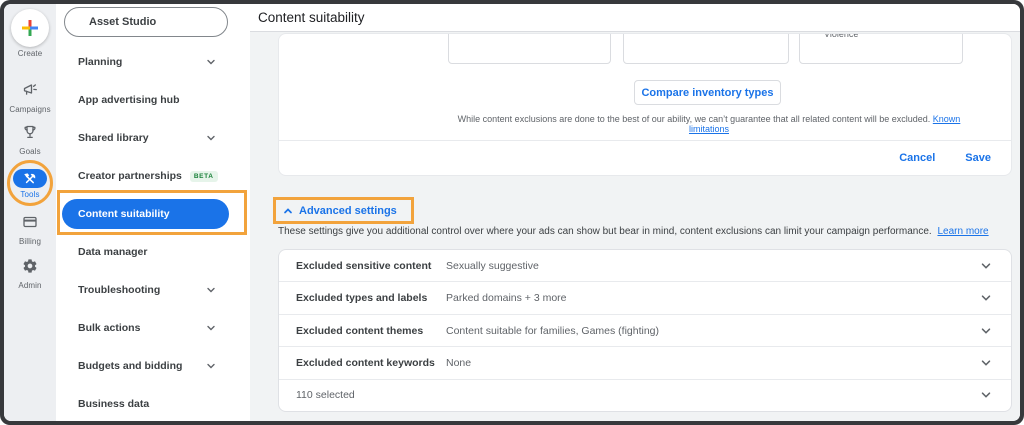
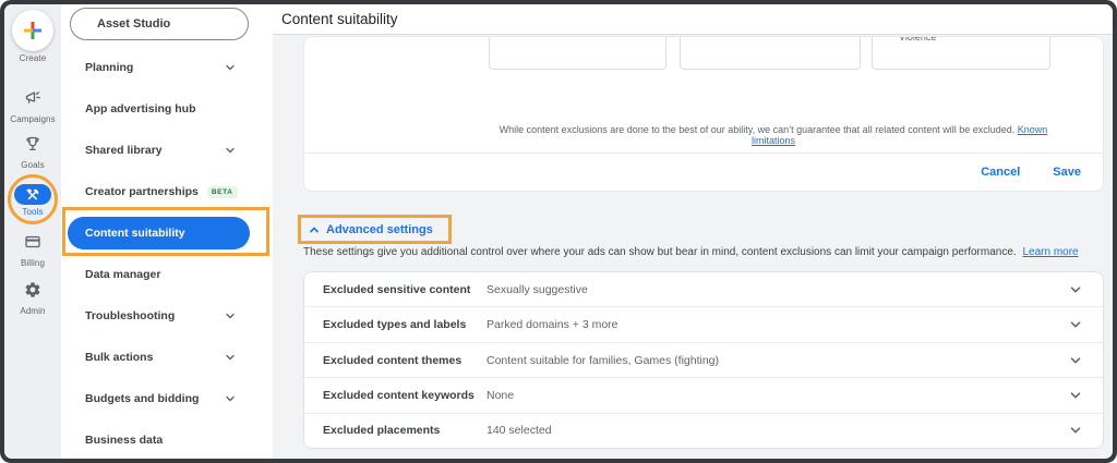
  Create
  Campaigns
  Goals
  Tools
  Billing
  Admin
  Asset Studio
  Planning
  App advertising hub
  Shared library
  Creator partnerships
  Content suitability
  Data manager
  Troubleshooting
  Bulk actions
  Budgets and bidding
  Business data
  Content suitability
  Violence
- Compare inventory types
  While content exclusions are done to the best of our ability, we can’t guarantee that all related content will be excluded. Known limitations
  Cancel
  Save
  Advanced settings
  These settings give you additional control over where your ads can show but bear in mind, content exclusions can limit your campaign performance. Learn more
  Excluded sensitive content
  Sexually suggestive
  Excluded types and labels
  Parked domains + 3 more
  Excluded content themes
  Content suitable for families, Games (fighting)
  Excluded content keywords
  None
+ Excluded placements
- 110 selected
+ 140 selected
